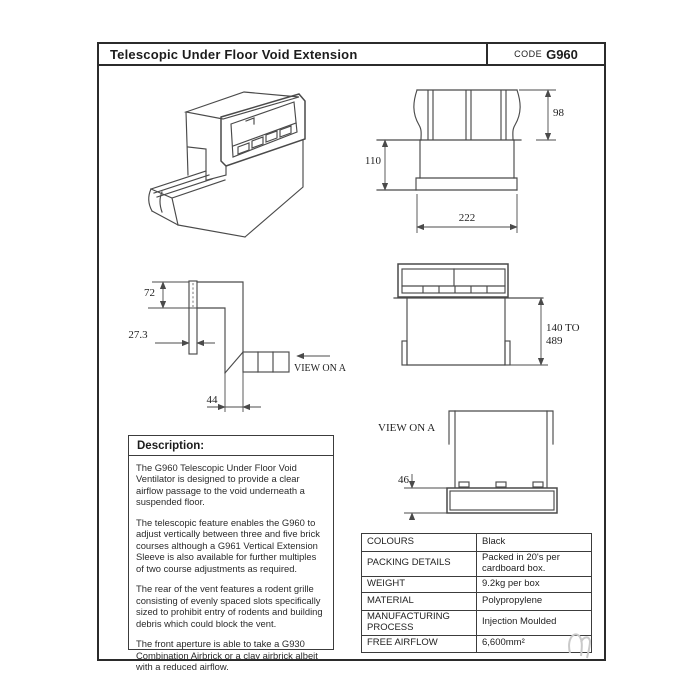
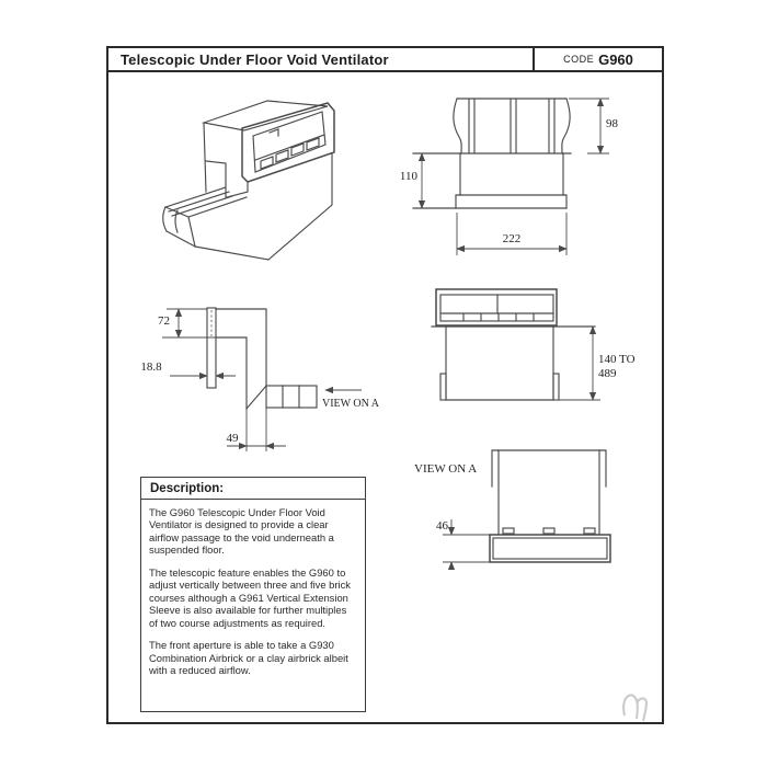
- Telescopic Under Floor Void Extension
+ Telescopic Under Floor Void Ventilator
  CODE
  G960
  Description:
  The G960 Telescopic Under Floor Void Ventilator is designed to provide a clear airflow passage to the void underneath a suspended floor.
  The telescopic feature enables the G960 to adjust vertically between three and five brick courses although a G961 Vertical Extension Sleeve is also available for further multiples of two course adjustments as required.
- The rear of the vent features a rodent grille consisting of evenly spaced slots specifically sized to prohibit entry of rodents and building debris which could block the vent.
  The front aperture is able to take a G930 Combination Airbrick or a clay airbrick albeit with a reduced airflow.
- COLOURS	Black
- PACKING DETAILS	Packed in 20's per cardboard box.
- WEIGHT	9.2kg per box
- MATERIAL	Polypropylene
- MANUFACTURING PROCESS	Injection Moulded
- FREE AIRFLOW	6,600mm²
  98
  110
  222
  72
- 27.3
+ 18.8
- 44
+ 49
  VIEW ON A
  140 TO
  489
  VIEW ON A
  46
